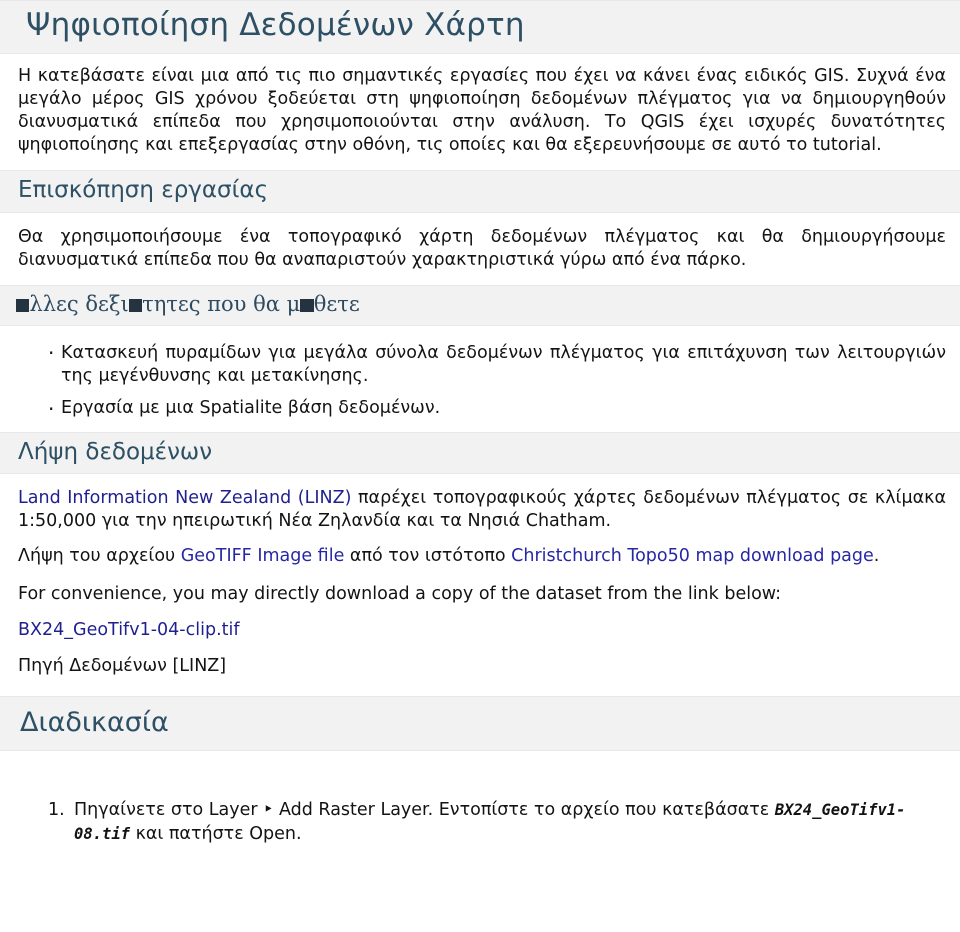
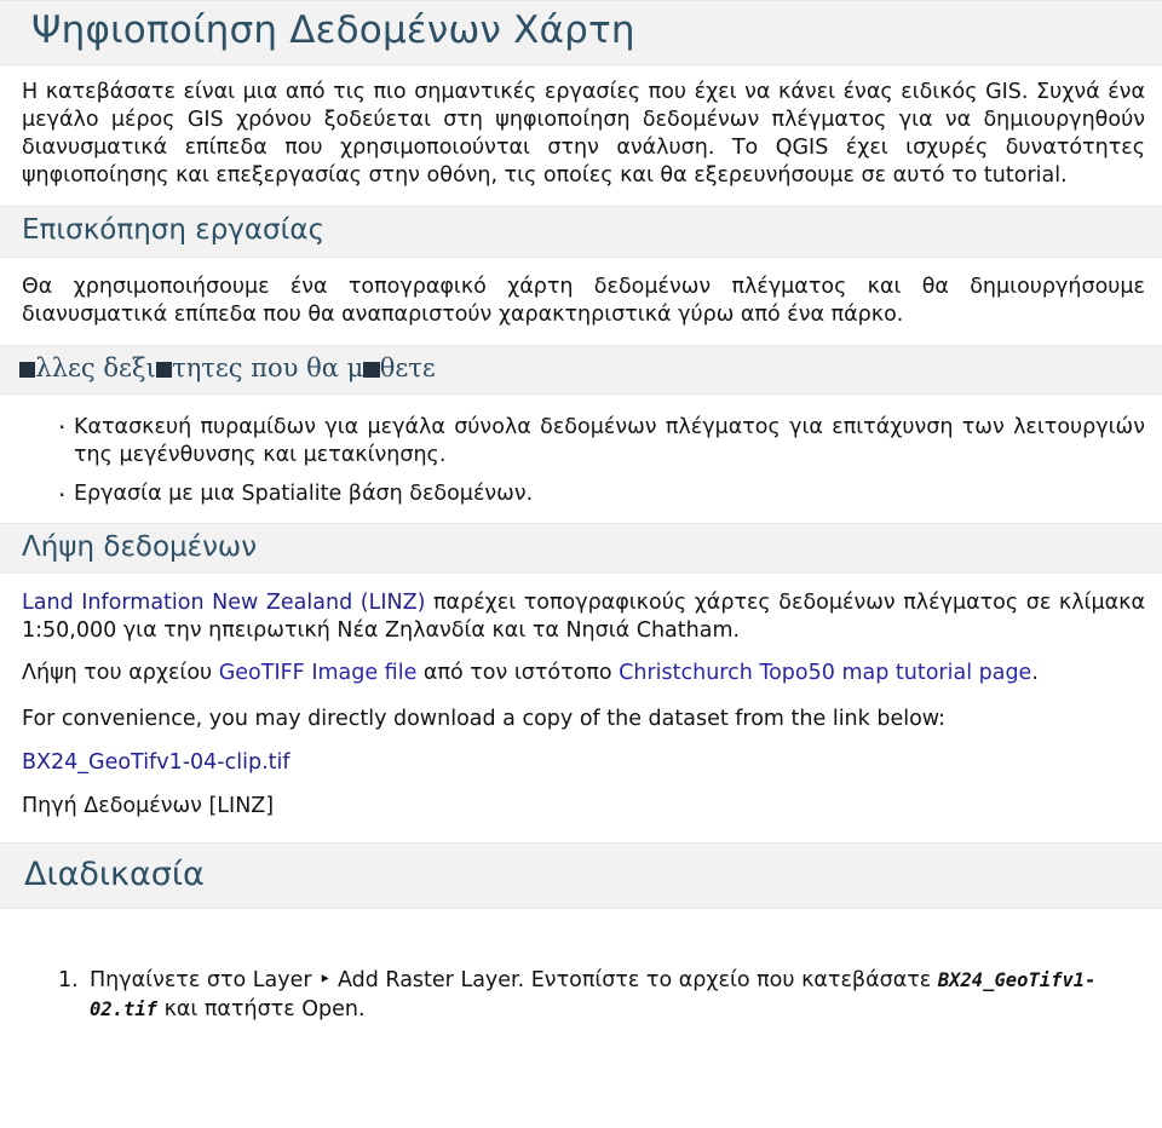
  Ψηφιοποίηση Δεδομένων Χάρτη
  Η κατεβάσατε είναι μια από τις πιο σημαντικές εργασίες που έχει να κάνει ένας ειδικός GIS. Συχνά ένα μεγάλο μέρος GIS χρόνου ξοδεύεται στη ψηφιοποίηση δεδομένων πλέγματος για να δημιουργηθούν διανυσματικά επίπεδα που χρησιμοποιούνται στην ανάλυση. Το QGIS έχει ισχυρές δυνατότητες ψηφιοποίησης και επεξεργασίας στην οθόνη, τις οποίες και θα εξερευνήσουμε σε αυτό το tutorial.
  Επισκόπηση εργασίας
  Θα χρησιμοποιήσουμε ένα τοπογραφικό χάρτη δεδομένων πλέγματος και θα δημιουργήσουμε διανυσματικά επίπεδα που θα αναπαριστούν χαρακτηριστικά γύρω από ένα πάρκο.
  λλες δεξι τητες που θα μ θετε
  Κατασκευή πυραμίδων για μεγάλα σύνολα δεδομένων πλέγματος για επιτάχυνση των λειτουργιών της μεγένθυνσης και μετακίνησης.
  Εργασία με μια Spatialite βάση δεδομένων.
  Λήψη δεδομένων
  Land Information New Zealand (LINZ) παρέχει τοπογραφικούς χάρτες δεδομένων πλέγματος σε κλίμακα 1:50,000 για την ηπειρωτική Νέα Ζηλανδία και τα Νησιά Chatham.
- Λήψη του αρχείου GeoTIFF Image file από τον ιστότοπο Christchurch Topo50 map download page.
+ Λήψη του αρχείου GeoTIFF Image file από τον ιστότοπο Christchurch Topo50 map tutorial page.
  For convenience, you may directly download a copy of the dataset from the link below:
  BX24_GeoTifv1-04-clip.tif
  Πηγή Δεδομένων [LINZ]
  Διαδικασία
- Πηγαίνετε στο Layer ‣ Add Raster Layer. Εντοπίστε το αρχείο που κατεβάσατε BX24_GeoTifv1-08.tif και πατήστε Open.
+ Πηγαίνετε στο Layer ‣ Add Raster Layer. Εντοπίστε το αρχείο που κατεβάσατε BX24_GeoTifv1-02.tif και πατήστε Open.
